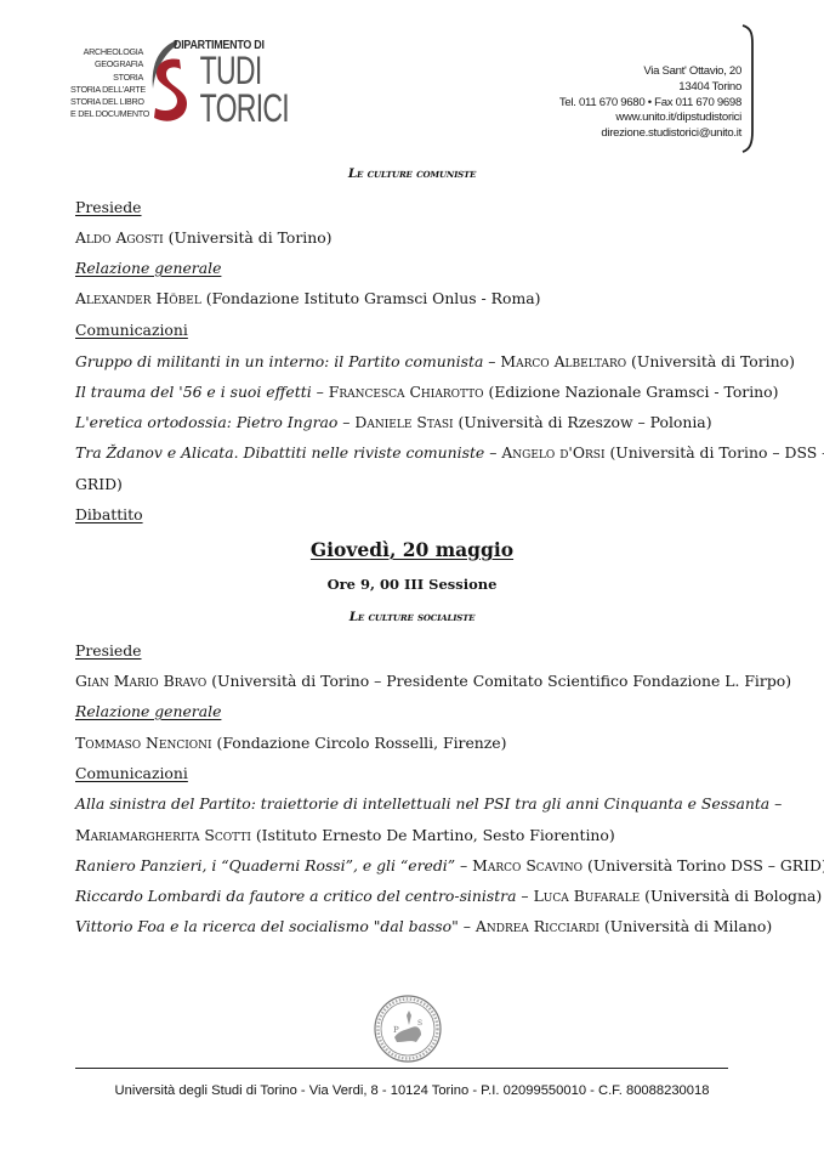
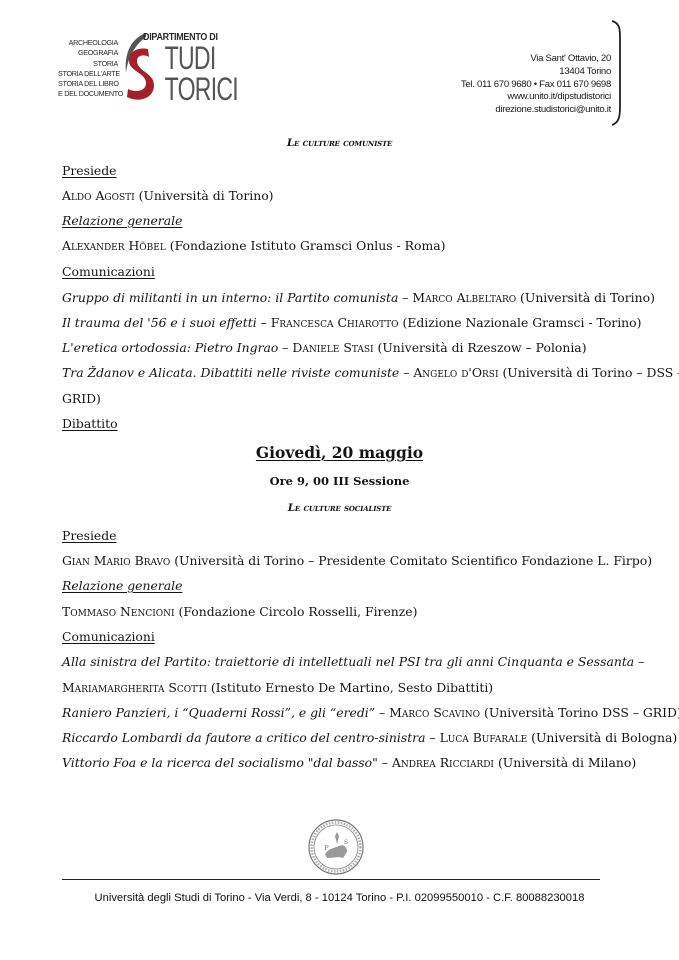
  ARCHEOLOGIA
  GEOGRAFIA
  STORIA
  STORIA DELL'ARTE
  STORIA DEL LIBRO
  E DEL DOCUMENT
  DIPARTIMENTO DI
  TUDI
  TORICI
  Via Sant' Ottavio, 20
  13404 Torino
  Tel. 011 670 9680 • Fax 011 670 9698
  www.unito.it/dipstudistorici
  direzione.studistorici@unito.it
  Le culture comuniste
  Presiede
  Aldo Agosti (Università di Torino)
  Relazione generale
  Alexander Höbel (Fondazione Istituto Gramsci Onlus - Roma)
  Comunicazioni
  Gruppo di militanti in un interno: il Partito comunista – Marco Albeltaro (Università di Torino)
  Il trauma del '56 e i suoi effetti – Francesca Chiarotto (Edizione Nazionale Gramsci - Torino)
  L'eretica ortodossia: Pietro Ingrao – Daniele Stasi (Università di Rzeszow – Polonia)
  Tra Ždanov e Alicata. Dibattiti nelle riviste comuniste – Angelo d'Orsi (Università di Torino – DSS
  GRID)
  Dibattito
  Giovedì, 20 maggio
  Ore 9, 00 III Sessione
  Le culture socialiste
  Presiede
  Gian Mario Bravo (Università di Torino – Presidente Comitato Scientifico Fondazione L. Firpo)
  Relazione generale
  Tommaso Nencioni (Fondazione Circolo Rosselli, Firenze)
  Comunicazioni
  Alla sinistra del Partito: traiettorie di intellettuali nel PSI tra gli anni Cinquanta e Sessanta –
- Mariamargherita Scotti (Istituto Ernesto De Martino, Sesto Fiorentino)
+ Mariamargherita Scotti (Istituto Ernesto De Martino, Sesto Dibattiti)
  Raniero Panzieri, i “Quaderni Rossi”, e gli “eredi” – Marco Scavino (Università Torino DSS – GRID
  Riccardo Lombardi da fautore a critico del centro-sinistra – Luca Bufarale (Università di Bologna)
  Vittorio Foa e la ricerca del socialismo "dal basso" – Andrea Ricciardi (Università di Milano)
  P
  Università degli Studi di Torino - Via Verdi, 8 - 10124 Torino - P.I. 02099550010 - C.F. 80088230018
